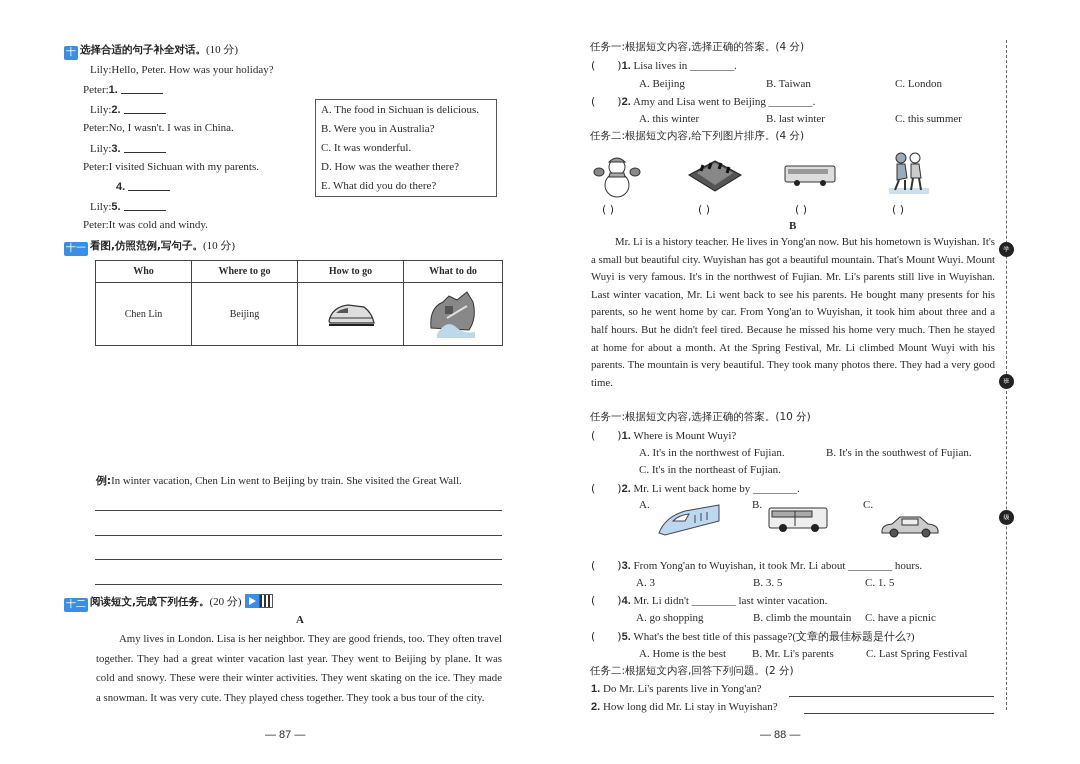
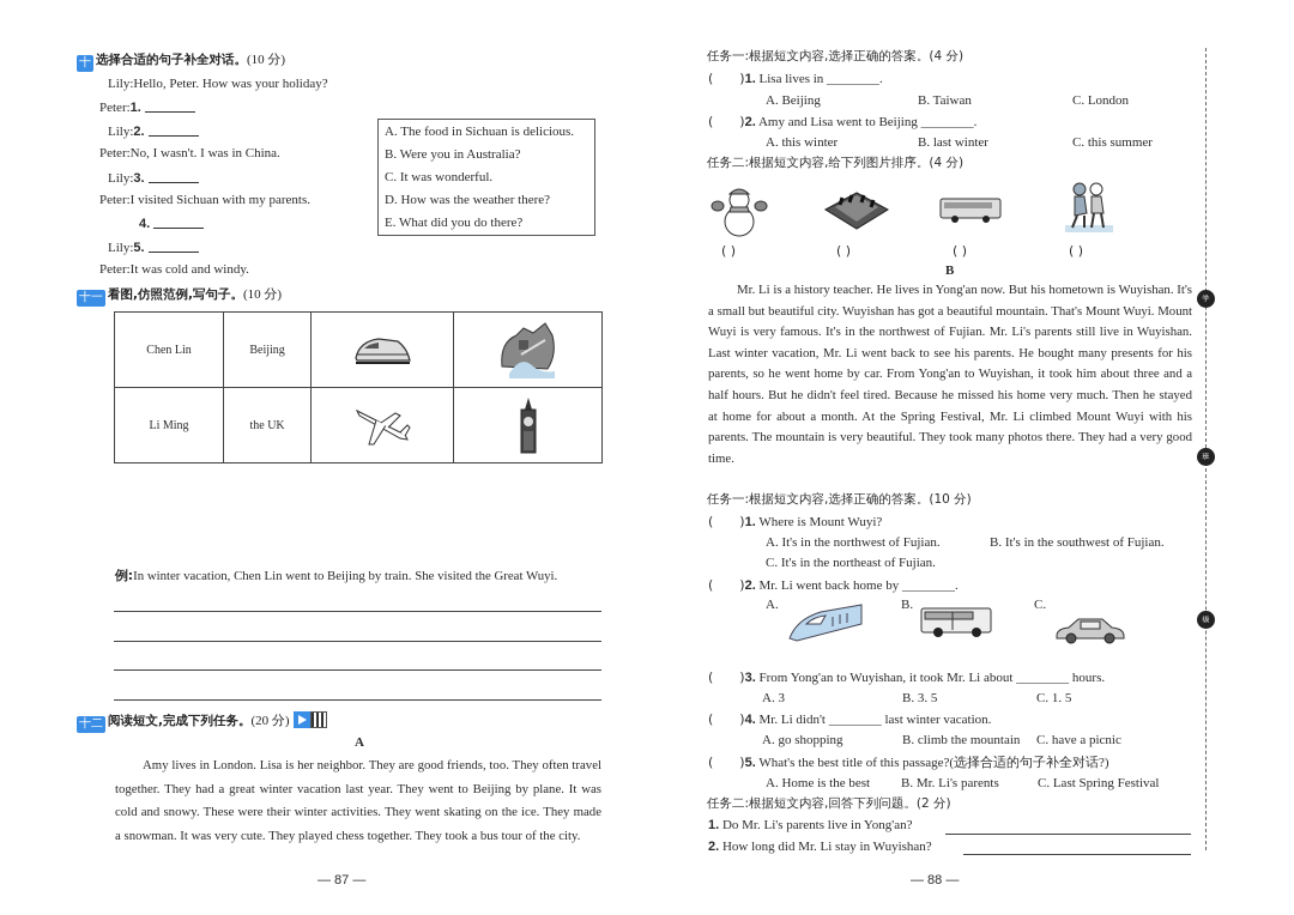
  十 选择合适的句子补全对话。(10 分)
  Lily:Hello, Peter. How was your holiday?
  Peter:1.
  Lily:2.
  Peter:No, I wasn't. I was in China.
  Lily:3.
  Peter:I visited Sichuan with my parents.
  4.
  Lily:5.
  Peter:It was cold and windy.
  A. The food in Sichuan is delicious.
  B. Were you in Australia?
  C. It was wonderful.
  D. How was the weather there?
  E. What did you do there?
  十一 看图,仿照范例,写句子。(10 分)
- Who	Where to go	How to go	What to do
  Chen Lin	Beijing
+ Li Ming	the UK
- 例:In winter vacation, Chen Lin went to Beijing by train. She visited the Great Wall.
+ 例:In winter vacation, Chen Lin went to Beijing by train. She visited the Great Wuyi.
  十二 阅读短文,完成下列任务。(20 分)
  A
  Amy lives in London. Lisa is her neighbor. They are good friends, too. They often travel together. They had a great winter vacation last year. They went to Beijing by plane. It was cold and snowy. These were their winter activities. They went skating on the ice. They made a snowman. It was very cute. They played chess together. They took a bus tour of the city.
  — 87 —
  任务一:根据短文内容,选择正确的答案。(4 分)
  ( )1. Lisa lives in ________.
  A. Beijing
  B. Taiwan
  C. London
  ( )2. Amy and Lisa went to Beijing ________.
  A. this winter
  B. last winter
  C. this summer
  任务二:根据短文内容,给下列图片排序。(4 分)
  ( )
  ( )
  ( )
  ( )
  B
  Mr. Li is a history teacher. He lives in Yong'an now. But his hometown is Wuyishan. It's a small but beautiful city. Wuyishan has got a beautiful mountain. That's Mount Wuyi. Mount Wuyi is very famous. It's in the northwest of Fujian. Mr. Li's parents still live in Wuyishan. Last winter vacation, Mr. Li went back to see his parents. He bought many presents for his parents, so he went home by car. From Yong'an to Wuyishan, it took him about three and a half hours. But he didn't feel tired. Because he missed his home very much. Then he stayed at home for about a month. At the Spring Festival, Mr. Li climbed Mount Wuyi with his parents. The mountain is very beautiful. They took many photos there. They had a very good time.
  任务一:根据短文内容,选择正确的答案。(10 分)
  ( )1. Where is Mount Wuyi?
  A. It's in the northwest of Fujian.
  B. It's in the southwest of Fujian.
  C. It's in the northeast of Fujian.
  ( )2. Mr. Li went back home by ________.
  A.
  B.
  C.
  ( )3. From Yong'an to Wuyishan, it took Mr. Li about ________ hours.
  A. 3
  B. 3. 5
  C. 1. 5
  ( )4. Mr. Li didn't ________ last winter vacation.
  A. go shopping
  B. climb the mountain
  C. have a picnic
- ( )5. What's the best title of this passage?(文章的最佳标题是什么?)
+ ( )5. What's the best title of this passage?(选择合适的句子补全对话?)
  A. Home is the best
  B. Mr. Li's parents
  C. Last Spring Festival
  任务二:根据短文内容,回答下列问题。(2 分)
  1. Do Mr. Li's parents live in Yong'an?
  2. How long did Mr. Li stay in Wuyishan?
  — 88 —
